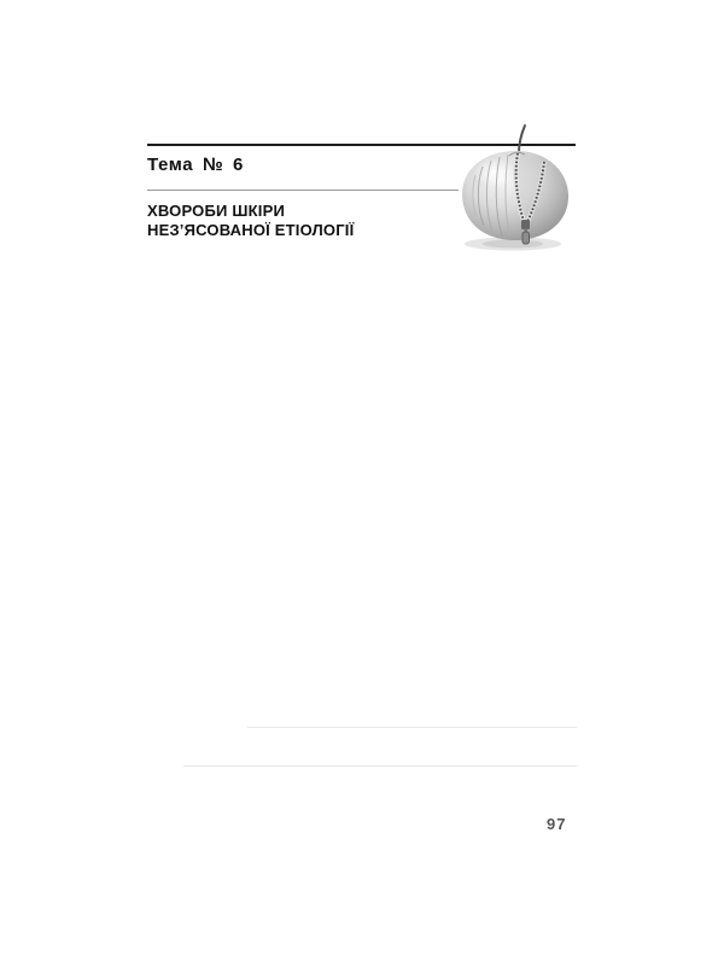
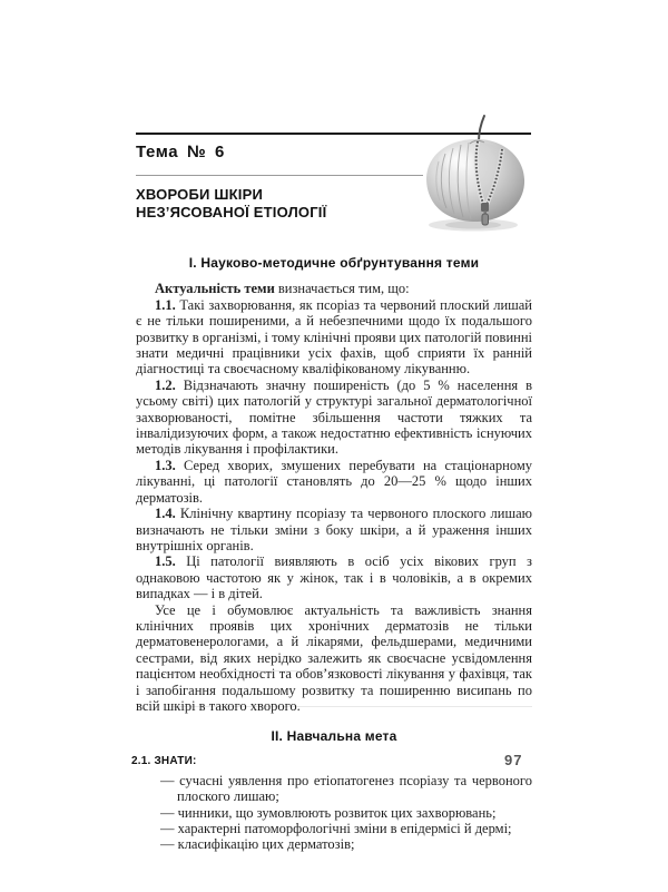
  Тема № 6
  ХВОРОБИ ШКІРИ
  НЕЗ’ЯСОВАНОЇ ЕТІОЛОГІЇ
+ І. Науково-методичне обґрунтування теми
+ Актуальність теми визначається тим, що:
+ 1.1. Такі захворювання, як псоріаз та червоний плоский лишай є не тільки поширеними, а й небезпечними щодо їх подальшого розвитку в організмі, і тому клінічні прояви цих патологій повинні знати медичні працівники усіх фахів, щоб сприяти їх ранній діагностиці та своєчасному кваліфікованому лікуванню.
+ 1.2. Відзначають значну поширеність (до 5 % населення в усьому світі) цих патологій у структурі загальної дерматологічної захворюваності, помітне збільшення частоти тяжких та інвалідизуючих форм, а також недостатню ефективність існуючих методів лікування і профілактики.
+ 1.3. Серед хворих, змушених перебувати на стаціонарному лікуванні, ці патології становлять до 20—25 % щодо інших дерматозів.
+ 1.4. Клінічну квартину псоріазу та червоного плоского лишаю визначають не тільки зміни з боку шкіри, а й ураження інших внутрішніх органів.
+ 1.5. Ці патології виявляють в осіб усіх вікових груп з однаковою частотою як у жінок, так і в чоловіків, а в окремих випадках — і в дітей.
+ Усе це і обумовлює актуальність та важливість знання клінічних проявів цих хронічних дерматозів не тільки дерматовенерологами, а й лікарями, фельдшерами, медичними сестрами, від яких нерідко залежить як своєчасне усвідомлення пацієнтом необхідності та обов’язковості лікування у фахівця, так і запобігання подальшому розвитку та поширенню висипань по всій шкірі в такого хворого.
+ ІІ. Навчальна мета
+ 2.1. ЗНАТИ:
+ — сучасні уявлення про етіопатогенез псоріазу та червоного плоского лишаю;
+ — чинники, що зумовлюють розвиток цих захворювань;
+ — характерні патоморфологічні зміни в епідермісі й дермі;
+ — класифікацію цих дерматозів;
  97
